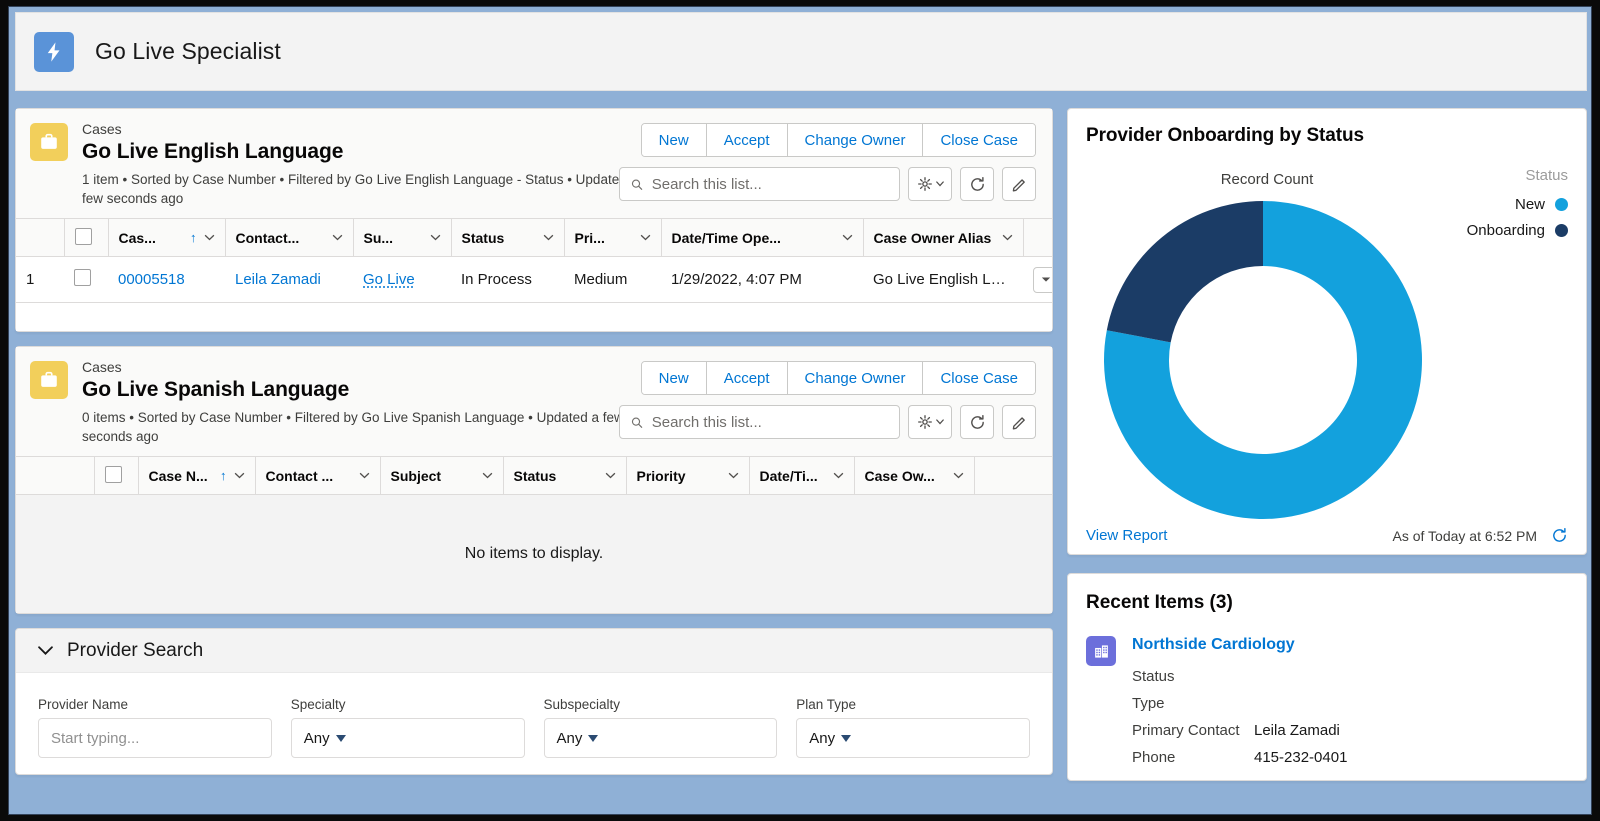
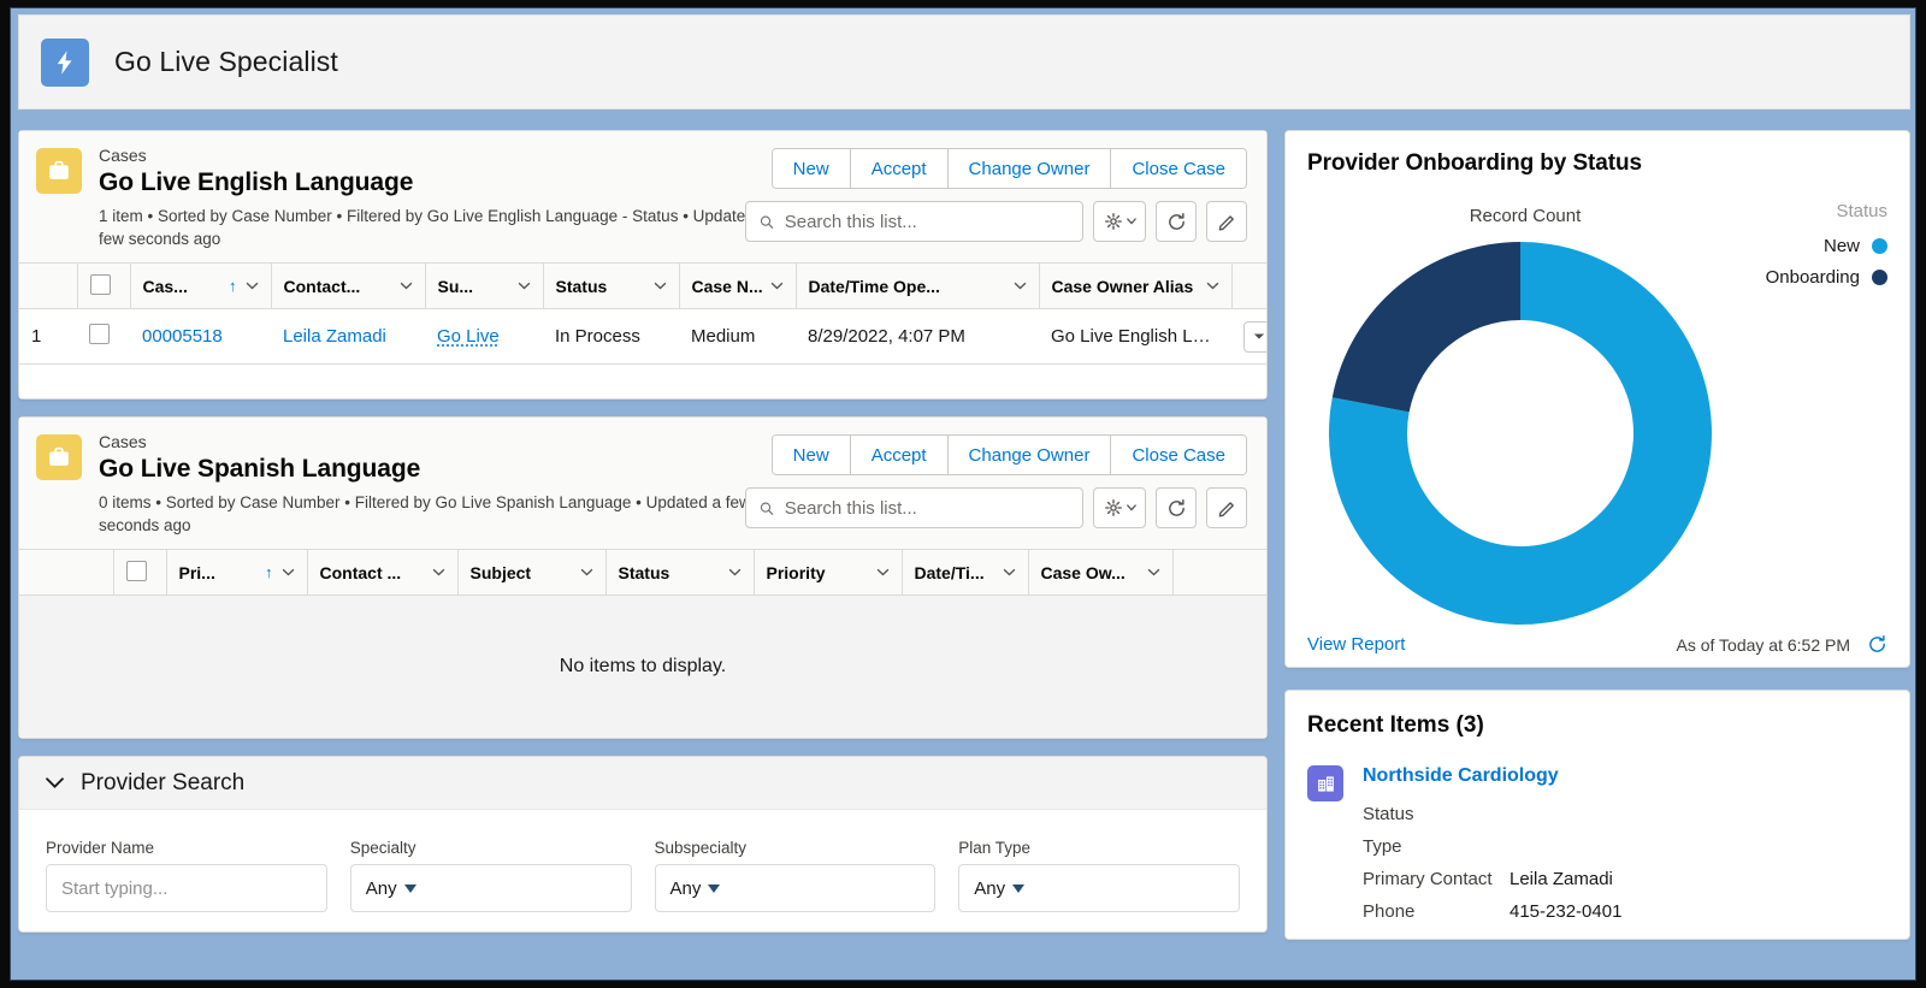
  Go Live Specialist
  Cases
  Go Live English Language
  1 item • Sorted by Case Number • Filtered by Go Live English Language - Status • Update few seconds ago
  New
  Accept
  Change Owner
  Close Case
  Search this list...
- 		Cas... ↑	Contact...	Su...	Status	Pri...	Date/Time Ope...	Case Owner Alias
+ 		Cas... ↑	Contact...	Su...	Status	Case N...	Date/Time Ope...	Case Owner Alias
- 1		00005518	Leila Zamadi	Go Live	In Process	Medium	1/29/2022, 4:07 PM	Go Live English Langu
+ 1		00005518	Leila Zamadi	Go Live	In Process	Medium	8/29/2022, 4:07 PM	Go Live English Langu
  Cases
  Go Live Spanish Language
  0 items • Sorted by Case Number • Filtered by Go Live Spanish Language • Updated a fe seconds ago
  New
  Accept
  Change Owner
  Close Case
  Search this list...
- 		Case N... ↑	Contact ...	Subject	Status	Priority	Date/Ti...	Case Ow...
+ 		Pri... ↑	Contact ...	Subject	Status	Priority	Date/Ti...	Case Ow...
  No items to display.
  Provider Search
  Provider Name
  Start typing...
  Specialty
  Any
  Subspecialty
  Any
  Plan Type
  Any
  Provider Onboarding by Status
  Record Count
  Status
  New
  Onboarding
  View Report
  As of Today at 6:52 PM
  Recent Items (3)
  Northside Cardiology
  Status
  Type
  Primary Contact
  Leila Zamadi
  Phone
  415-232-0401
